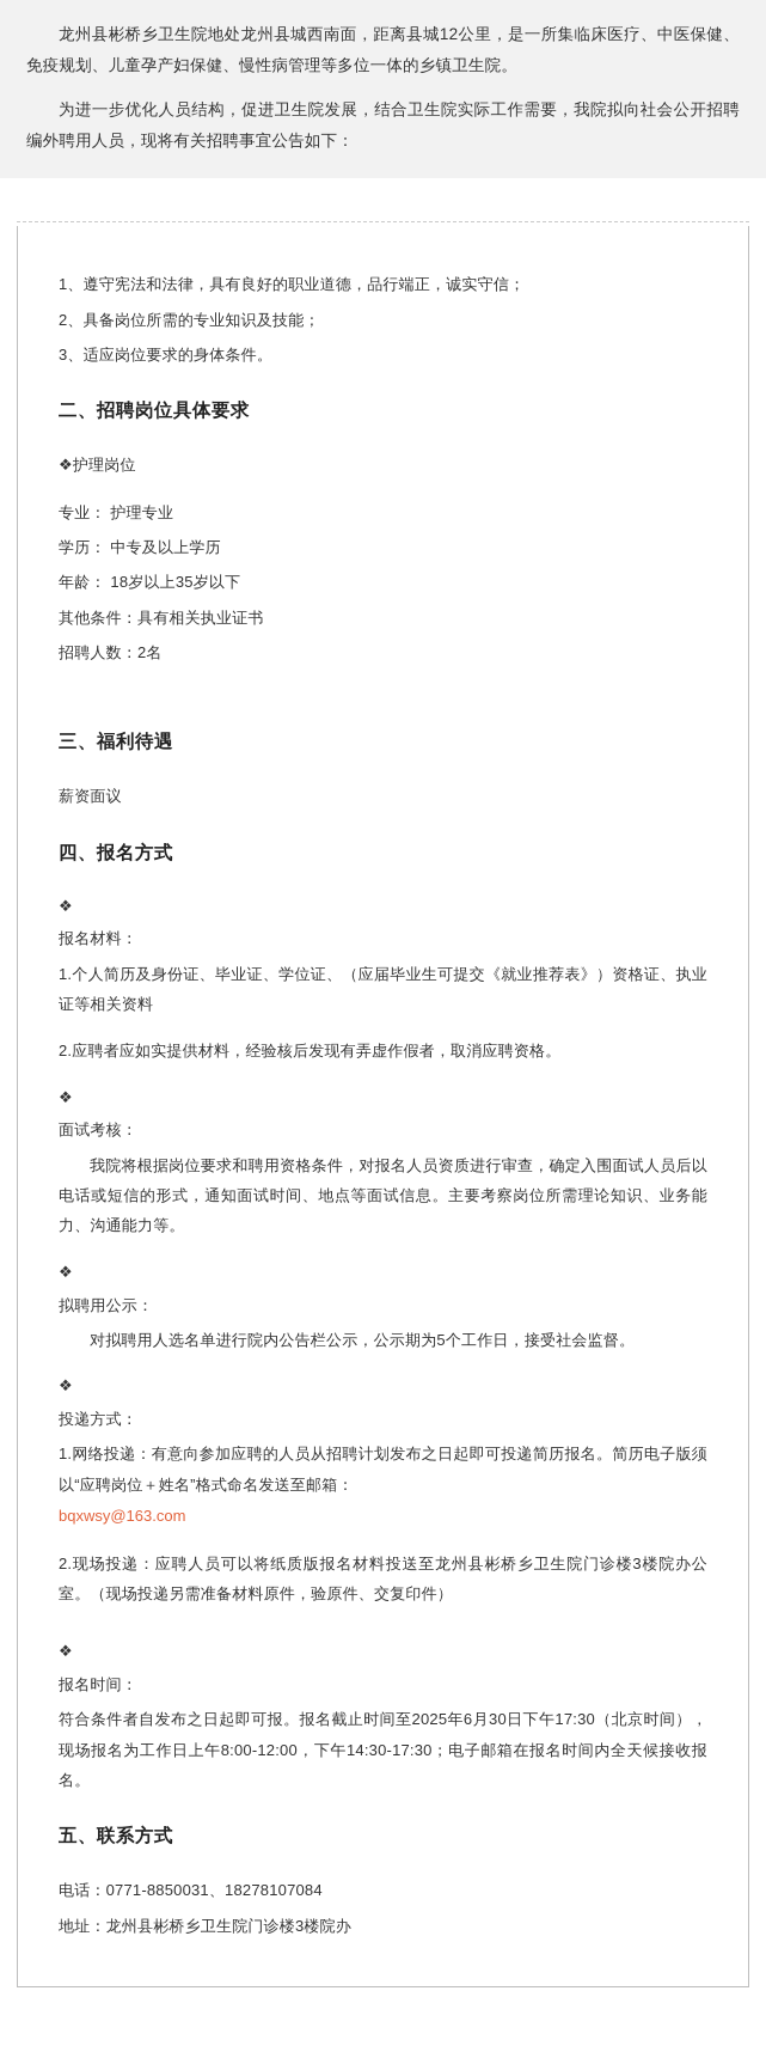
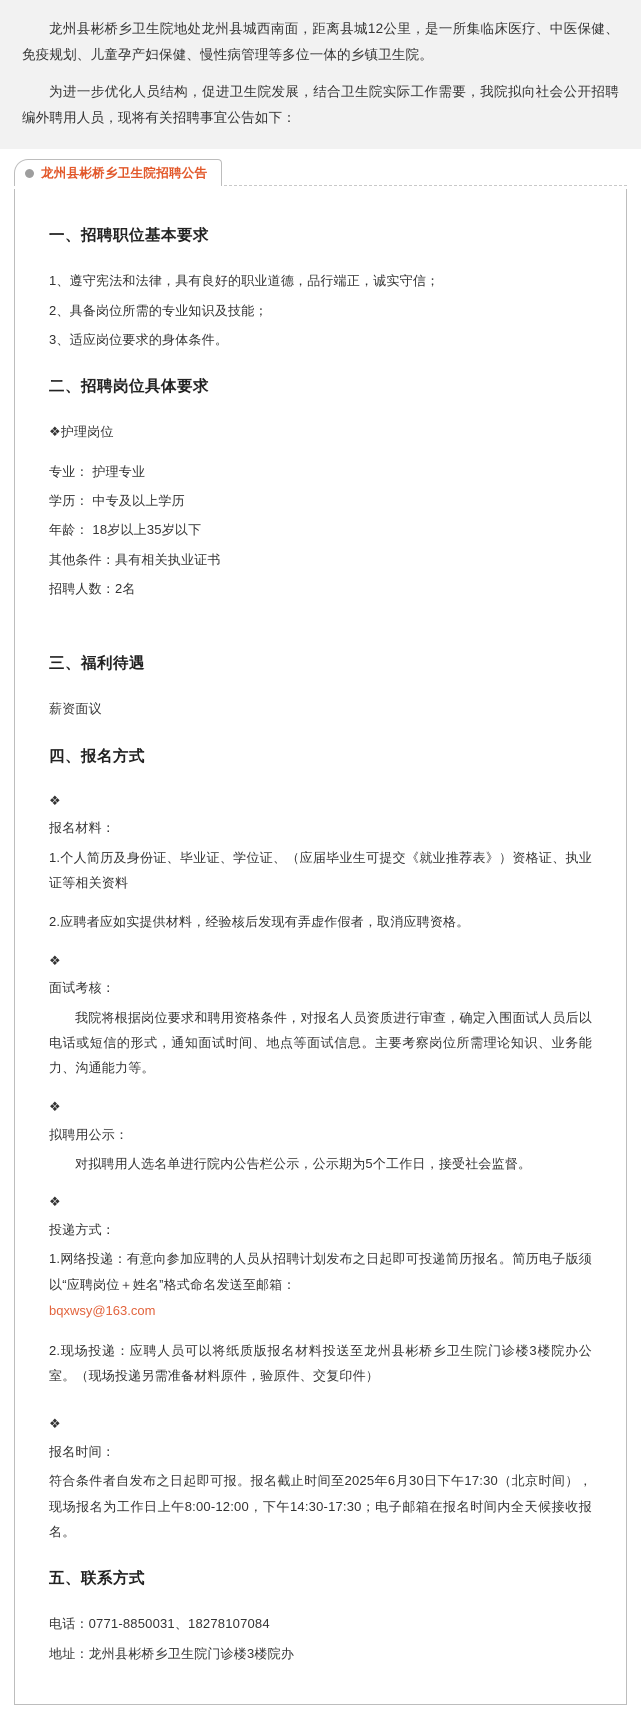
  龙州县彬桥乡卫生院地处龙州县城西南面，距离县城12公里，是一所集临床医疗、中医保健、免疫规划、儿童孕产妇保健、慢性病管理等多位一体的乡镇卫生院。
  为进一步优化人员结构，促进卫生院发展，结合卫生院实际工作需要，我院拟向社会公开招聘编外聘用人员，现将有关招聘事宜公告如下：
+ 龙州县彬桥乡卫生院招聘公告
+ 一、招聘职位基本要求
  1、遵守宪法和法律，具有良好的职业道德，品行端正，诚实守信；
  2、具备岗位所需的专业知识及技能；
  3、适应岗位要求的身体条件。
  二、招聘岗位具体要求
  ❖护理岗位
  专业： 护理专业
  学历： 中专及以上学历
  年龄： 18岁以上35岁以下
  其他条件：具有相关执业证书
  招聘人数：2名
  三、福利待遇
  薪资面议
  四、报名方式
  ❖
  报名材料：
  1.个人简历及身份证、毕业证、学位证、（应届毕业生可提交《就业推荐表》）资格证、执业证等相关资料
  2.应聘者应如实提供材料，经验核后发现有弄虚作假者，取消应聘资格。
  ❖
  面试考核：
  我院将根据岗位要求和聘用资格条件，对报名人员资质进行审查，确定入围面试人员后以电话或短信的形式，通知面试时间、地点等面试信息。主要考察岗位所需理论知识、业务能力、沟通能力等。
  ❖
  拟聘用公示：
  对拟聘用人选名单进行院内公告栏公示，公示期为5个工作日，接受社会监督。
  ❖
  投递方式：
  1.网络投递：有意向参加应聘的人员从招聘计划发布之日起即可投递简历报名。简历电子版须以“应聘岗位＋姓名”格式命名发送至邮箱：
  bqxwsy@163.com
  2.现场投递：应聘人员可以将纸质版报名材料投送至龙州县彬桥乡卫生院门诊楼3楼院办公室。（现场投递另需准备材料原件，验原件、交复印件）
  ❖
  报名时间：
  符合条件者自发布之日起即可报。报名截止时间至2025年6月30日下午17:30（北京时间），现场报名为工作日上午8:00-12:00，下午14:30-17:30；电子邮箱在报名时间内全天候接收报名。
  五、联系方式
  电话：0771-8850031、18278107084
  地址：龙州县彬桥乡卫生院门诊楼3楼院办
